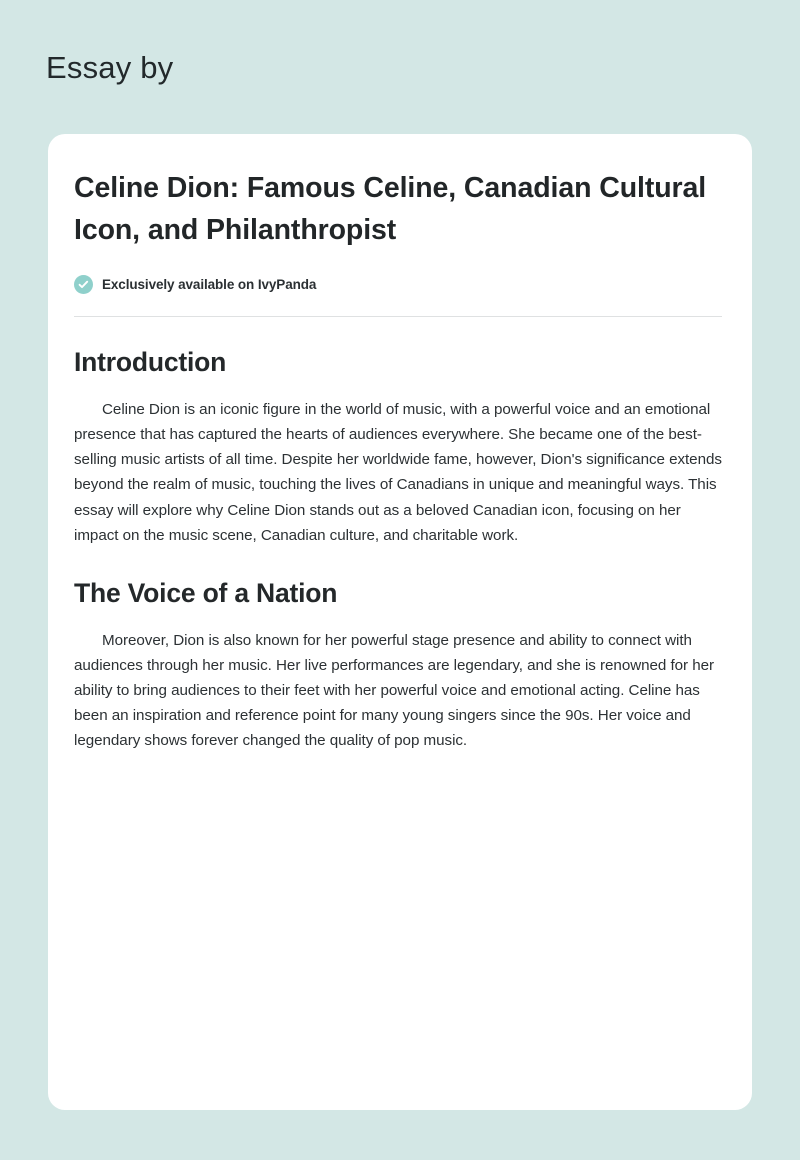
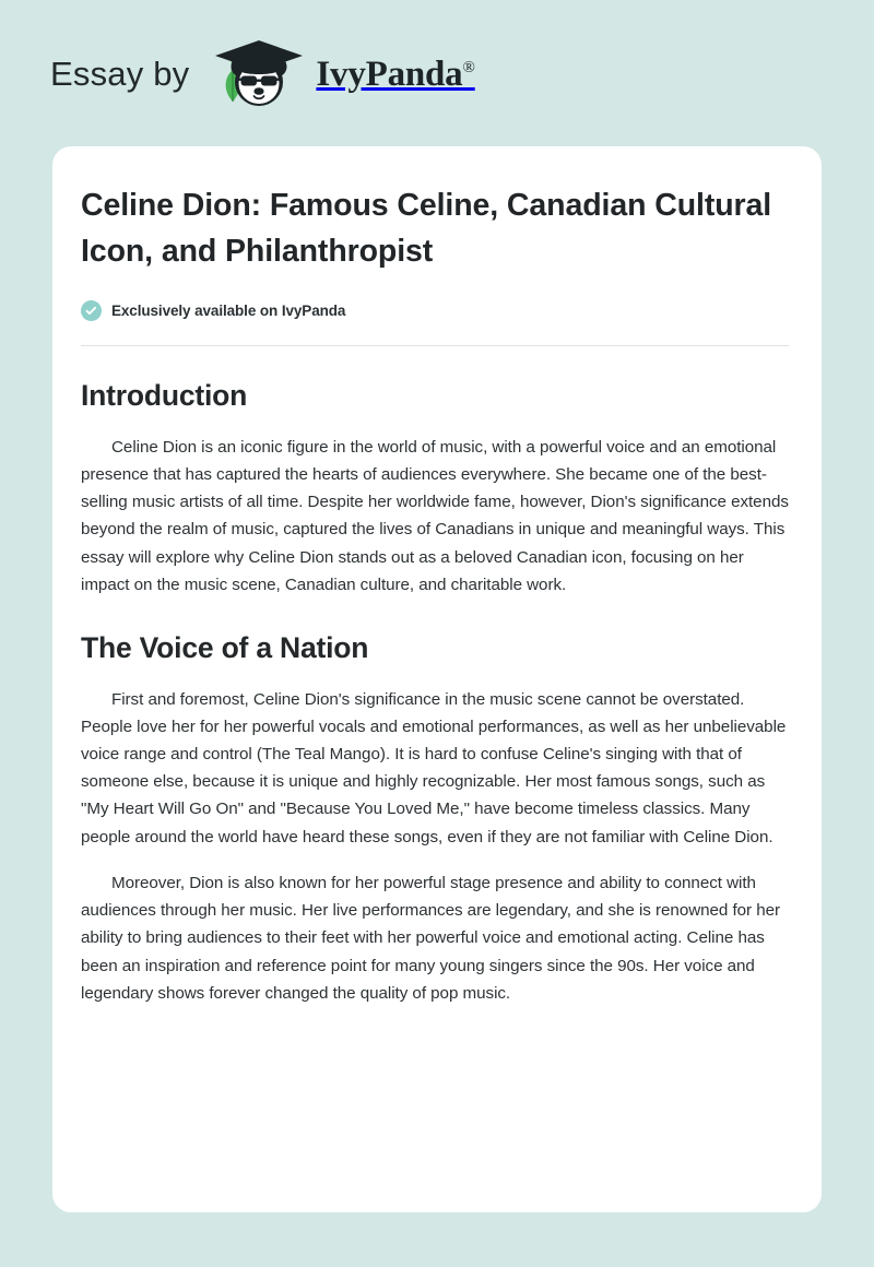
  Essay by
+ IvyPanda®
  Celine Dion: Famous Celine, Canadian Cultural Icon, and Philanthropist
  Exclusively available on IvyPanda
  Introduction
- Celine Dion is an iconic figure in the world of music, with a powerful voice and an emotional presence that has captured the hearts of audiences everywhere. She became one of the best-selling music artists of all time. Despite her worldwide fame, however, Dion's significance extends beyond the realm of music, touching the lives of Canadians in unique and meaningful ways. This essay will explore why Celine Dion stands out as a beloved Canadian icon, focusing on her impact on the music scene, Canadian culture, and charitable work.
+ Celine Dion is an iconic figure in the world of music, with a powerful voice and an emotional presence that has captured the hearts of audiences everywhere. She became one of the best-selling music artists of all time. Despite her worldwide fame, however, Dion's significance extends beyond the realm of music, captured the lives of Canadians in unique and meaningful ways. This essay will explore why Celine Dion stands out as a beloved Canadian icon, focusing on her impact on the music scene, Canadian culture, and charitable work.
  The Voice of a Nation
+ First and foremost, Celine Dion's significance in the music scene cannot be overstated. People love her for her powerful vocals and emotional performances, as well as her unbelievable voice range and control (The Teal Mango). It is hard to confuse Celine's singing with that of someone else, because it is unique and highly recognizable. Her most famous songs, such as "My Heart Will Go On" and "Because You Loved Me," have become timeless classics. Many people around the world have heard these songs, even if they are not familiar with Celine Dion.
  Moreover, Dion is also known for her powerful stage presence and ability to connect with audiences through her music. Her live performances are legendary, and she is renowned for her ability to bring audiences to their feet with her powerful voice and emotional acting. Celine has been an inspiration and reference point for many young singers since the 90s. Her voice and legendary shows forever changed the quality of pop music.
